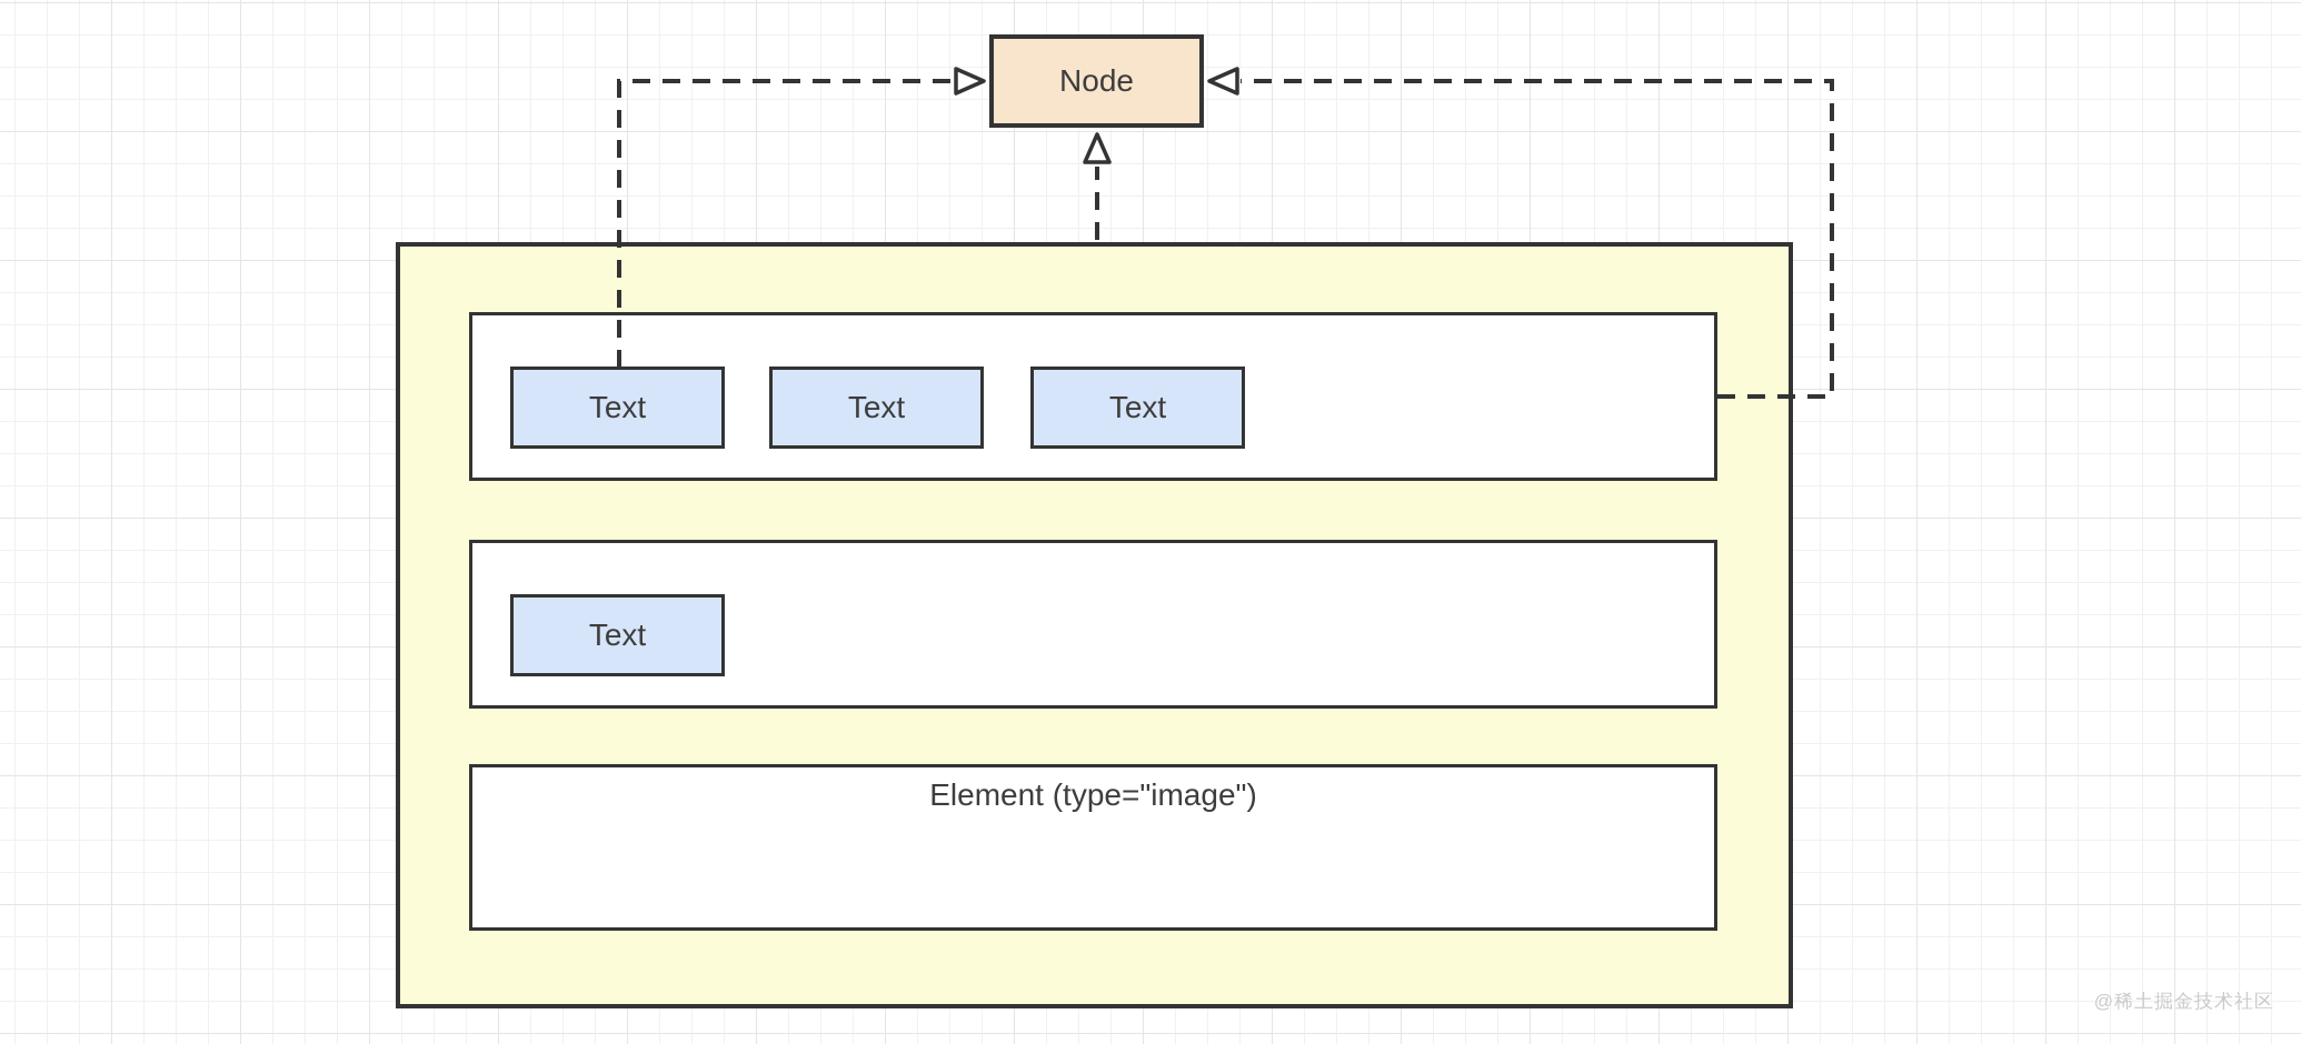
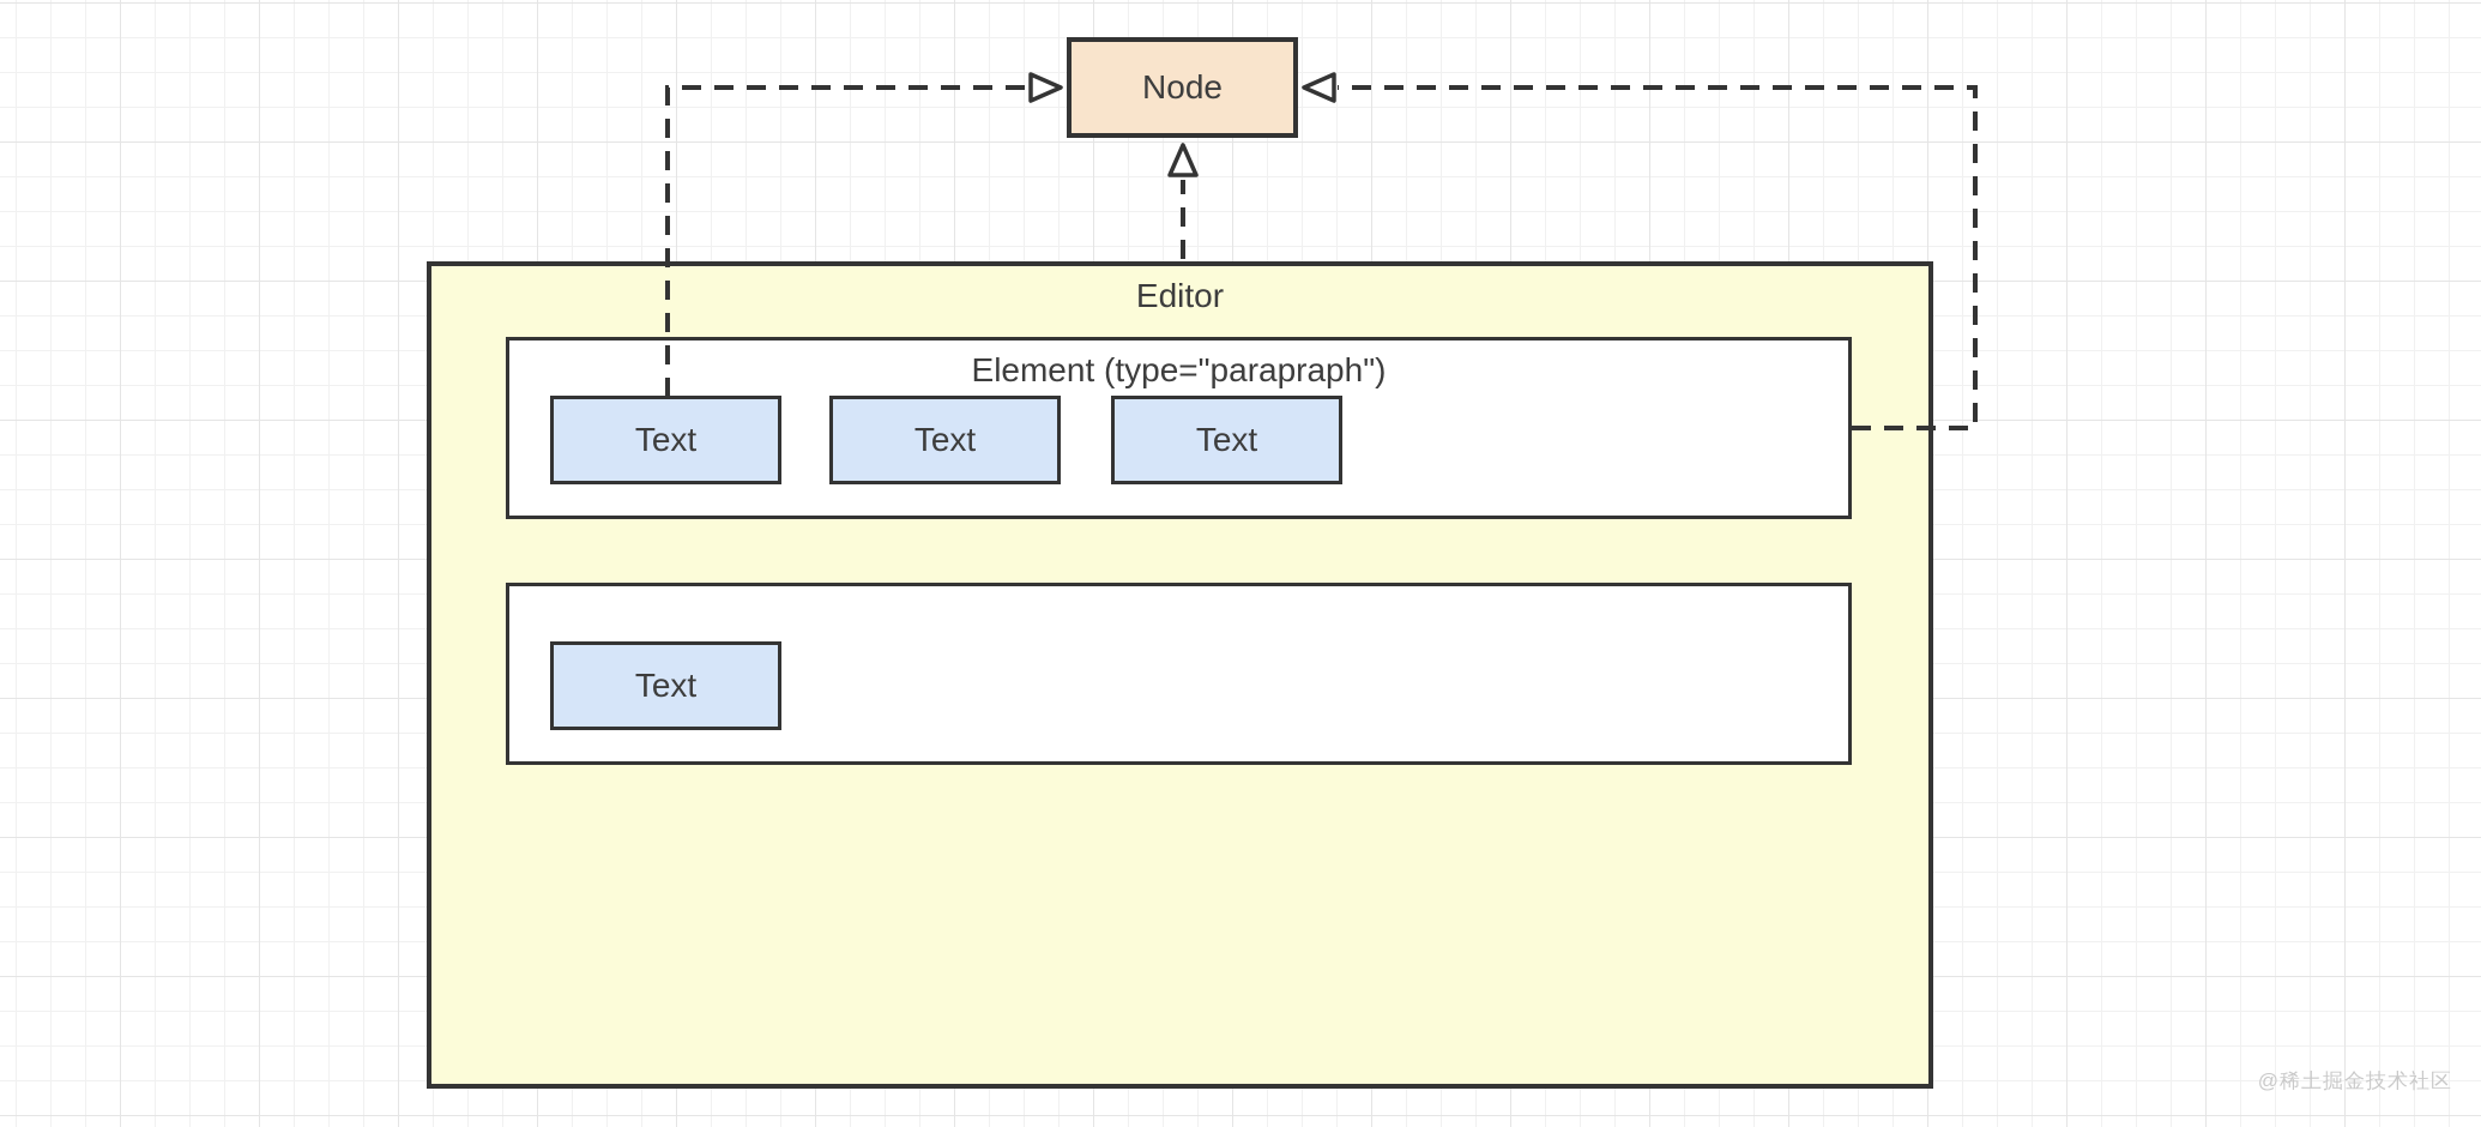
  Node
+ Editor
+ Element (type="parapraph")
  Text
  Text
  Text
  Text
- Element (type="image")
  @稀土掘金技术社区
